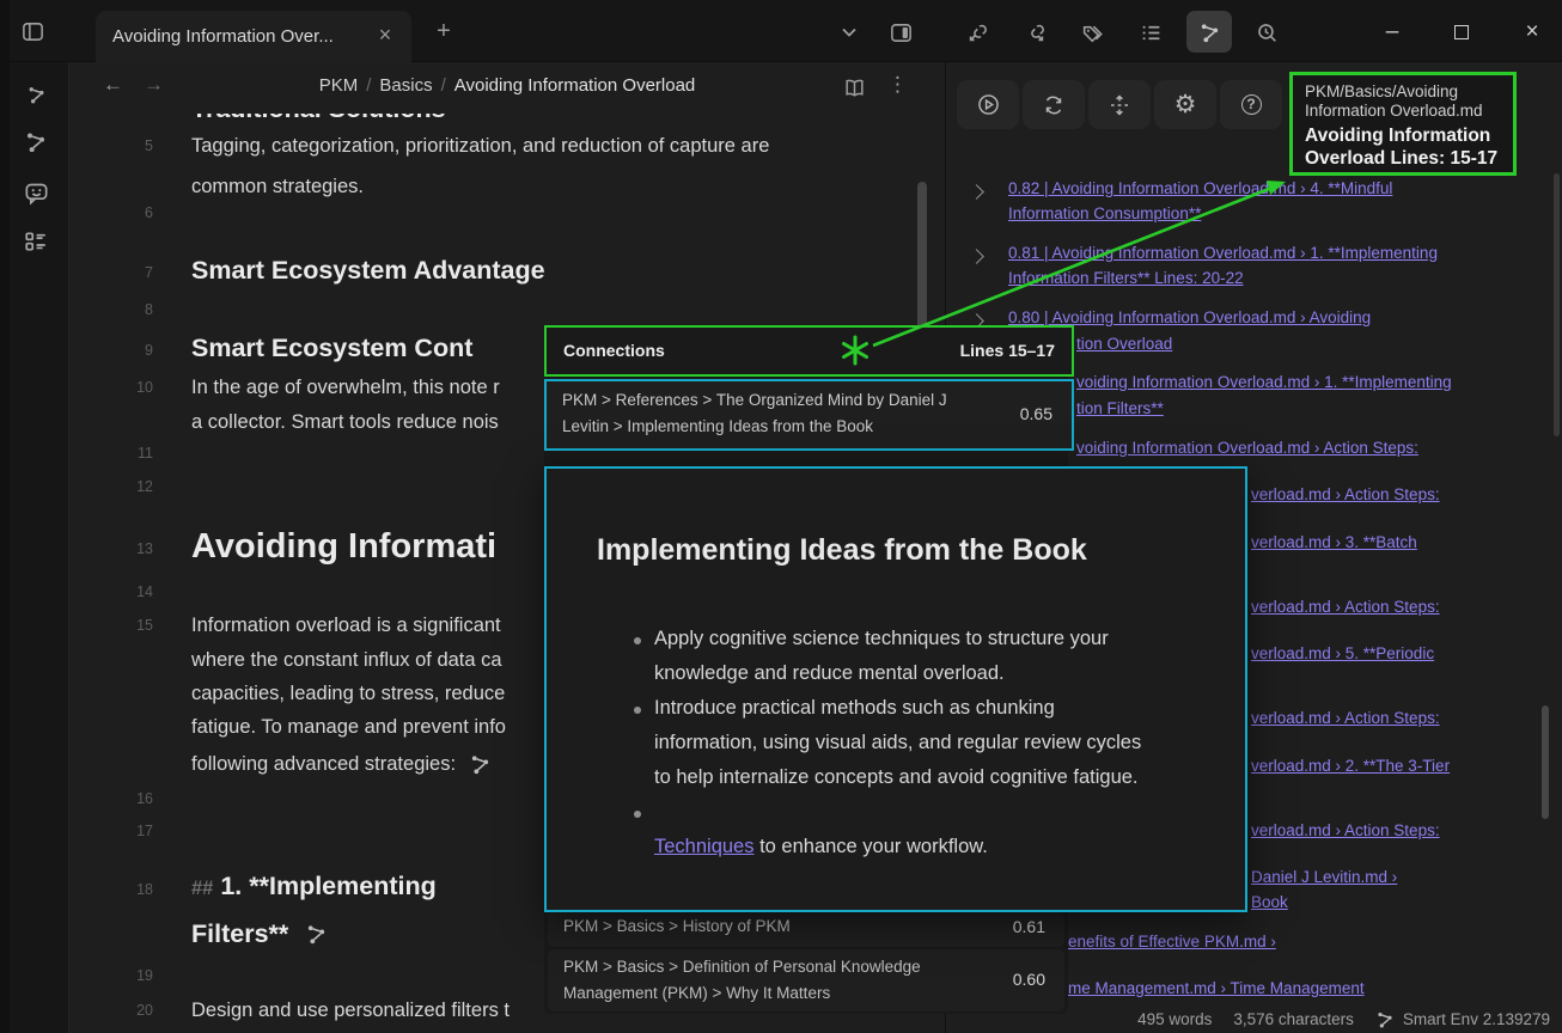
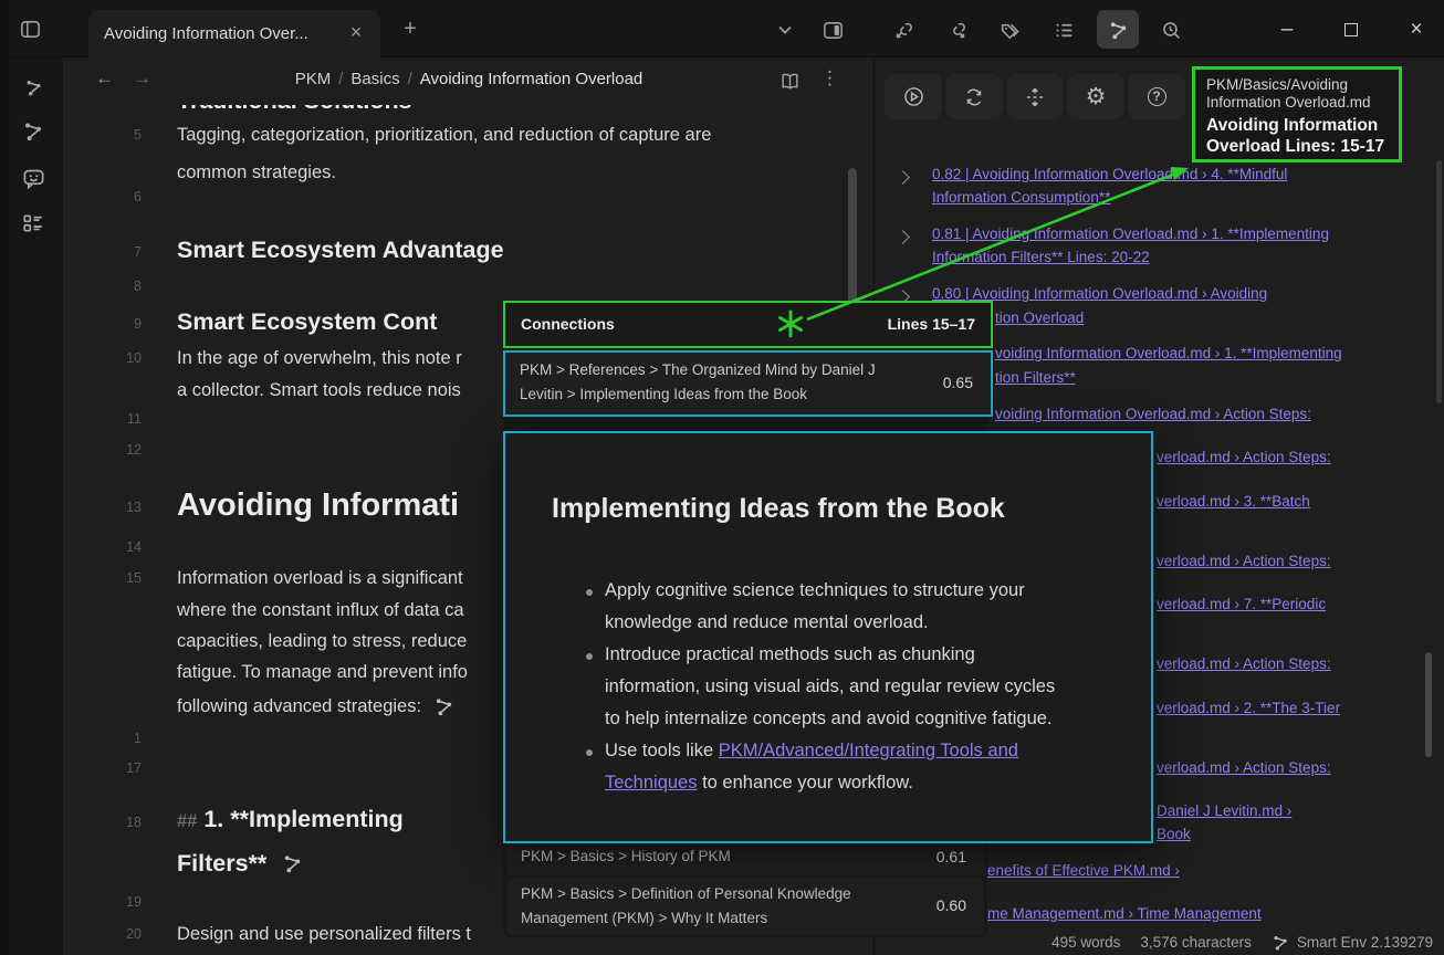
  Avoiding Information Over...
  ×
  +
  –
  ×
  ←
  →
  PKM / Basics / Avoiding Information Overload
  ⋮
  5
  6
  7
  8
  9
  10
  11
  12
  13
  14
  15
- 16
+ 1
  17
  18
  19
  20
  Tagging, categorization, prioritization, and reduction of capture are
  common strategies.
  Smart Ecosystem Advantage
  Smart Ecosystem Cont
  In the age of overwhelm, this note r
  a collector. Smart tools reduce nois
  Avoiding Informati
  Information overload is a significant
  where the constant influx of data ca
  capacities, leading to stress, reduce
  fatigue. To manage and prevent info
  following advanced strategies:
  ## 1. **Implementing
  Filters**
  Design and use personalized filters t
  ⚙
  ?
  0.82 | Avoiding Information Overloadmd › 4. **Mindful
  Information Consumption**
  0.81 | Avoidin Information Overload.md › 1. **Implementing
  Inforation Filters** Lines: 20-22
  0.80 | Avoiding Information Overload.md › Avoiding
  tion Overload
  voiding Information Overload.md › 1. **Implementing
  tion Filters**
  voiding Information Overload.md › Action Steps:
  verload.md › Action Steps:
  verload.md › 3. **Batch
  verload.md › Action Steps:
- verload.md › 5. **Periodic
+ verload.md › 7. **Periodic
  verload.md › Action Steps:
  verload.md › 2. **The 3-Tier
  verload.md › Action Steps:
  Daniel J Levitin.md ›
  Book
  enefits of Effective PKM.md ›
  me Management.md › Time Management
  495 words
  3,576 characters
  Smart Env 2.139279
  Connections
  Lines 15–17
  PKM > References > The Organized Mind by Daniel J
  Levitin > Implementing Ideas from the Book
  0.65
  PKM > Basics > History of PKM
  0.61
  PKM > Basics > Definition of Personal Knowledge
  Management (PKM) > Why It Matters
  0.60
  Implementing Ideas from the Book
  Apply cognitive science techniques to structure your
  knowledge and reduce mental overload.
  Introduce practical methods such as chunking
  information, using visual aids, and regular review cycles
  to help internalize concepts and avoid cognitive fatigue.
+ Use tools like PKM/Advanced/Integrating Tools and
  Techniques to enhance your workflow.
  PKM/Basics/Avoiding
  Information Overload.md
  Avoiding Information
  Overload Lines: 15-17
